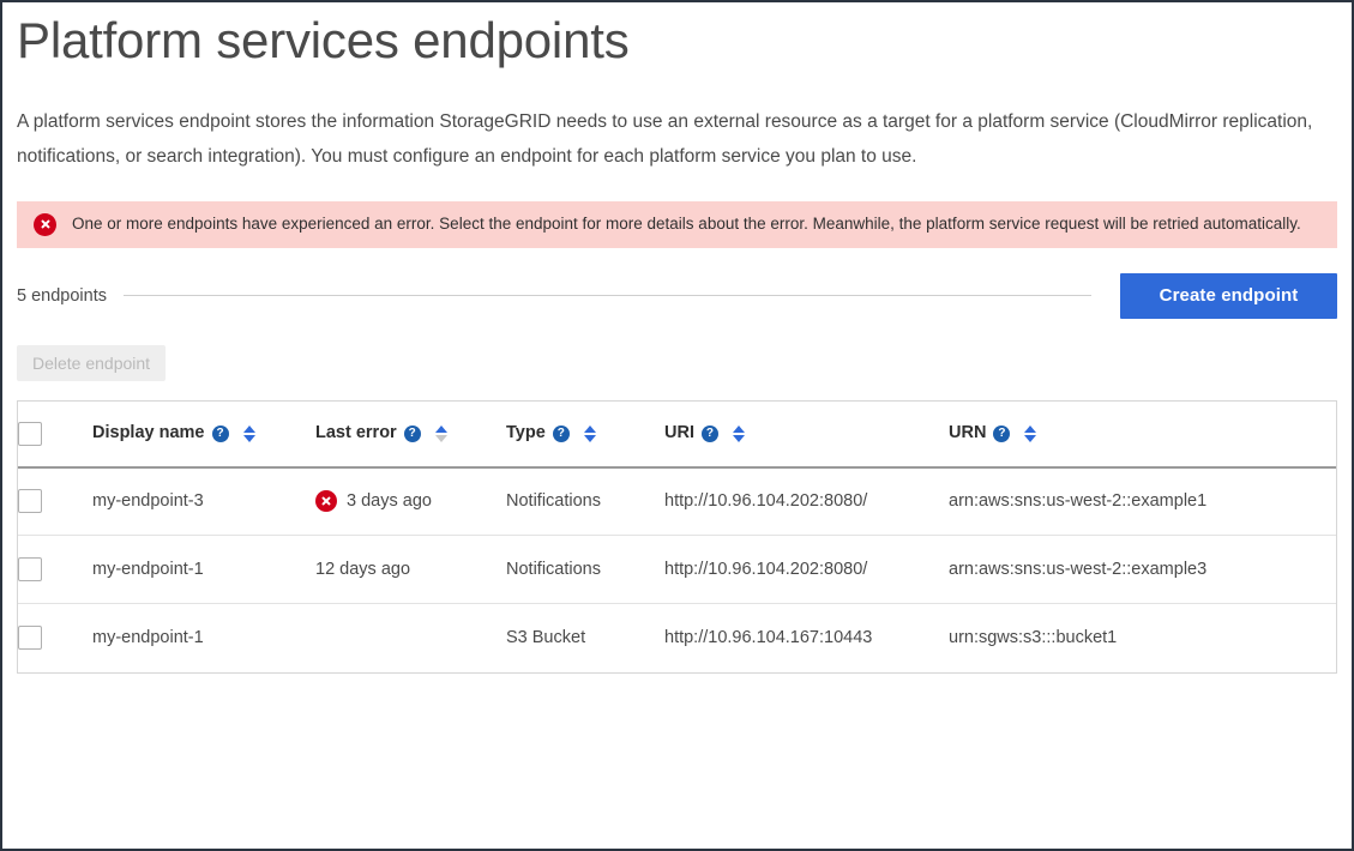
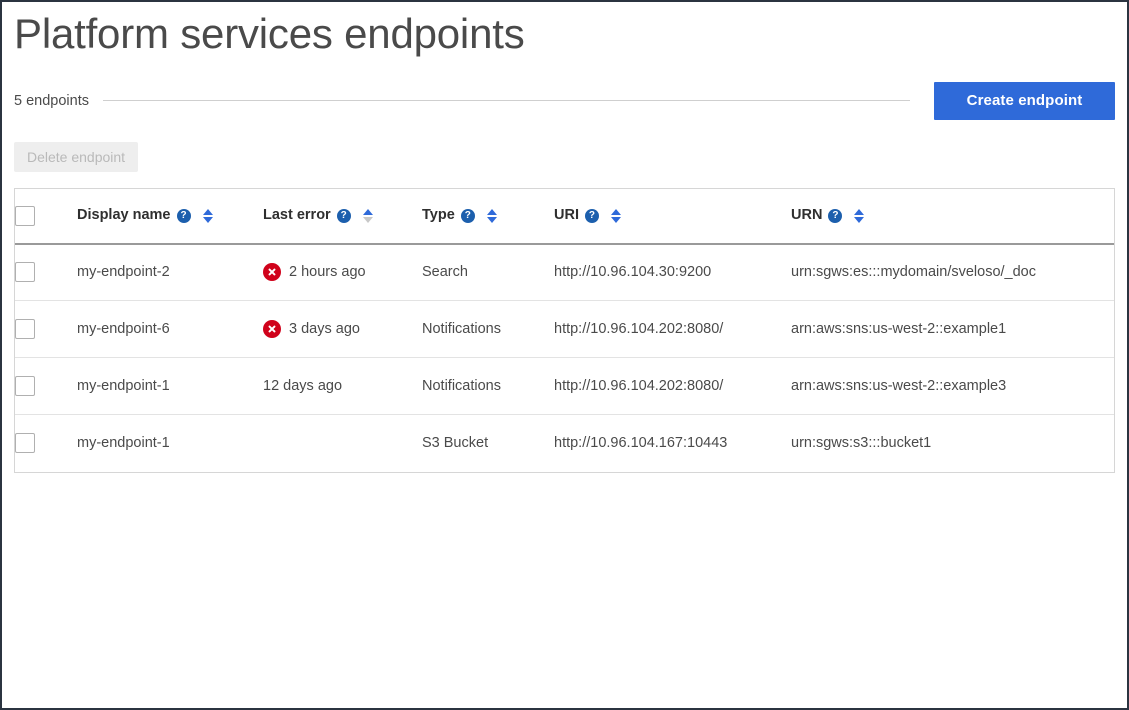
  Platform services endpoints
- A platform services endpoint stores the information StorageGRID needs to use an external resource as a target for a platform service (CloudMirror replication, notifications, or search integration). You must configure an endpoint for each platform service you plan to use.
- One or more endpoints have experienced an error. Select the endpoint for more details about the error. Meanwhile, the platform service request will be retried automatically.
  5 endpoints
  Create endpoint
  Delete endpoint
  	Display name ?	Last error ?	Type ?	URI ?	URN ?
+ 	my-endpoint-2	2 hours ago	Search	http://10.96.104.30:9200	urn:sgws:es:::mydomain/sveloso/_doc
- 	my-endpoint-3	3 days ago	Notifications	http://10.96.104.202:8080/	arn:aws:sns:us-west-2::example1
+ 	my-endpoint-6	3 days ago	Notifications	http://10.96.104.202:8080/	arn:aws:sns:us-west-2::example1
  	my-endpoint-1	12 days ago	Notifications	http://10.96.104.202:8080/	arn:aws:sns:us-west-2::example3
  	my-endpoint-1		S3 Bucket	http://10.96.104.167:10443	urn:sgws:s3:::bucket1
